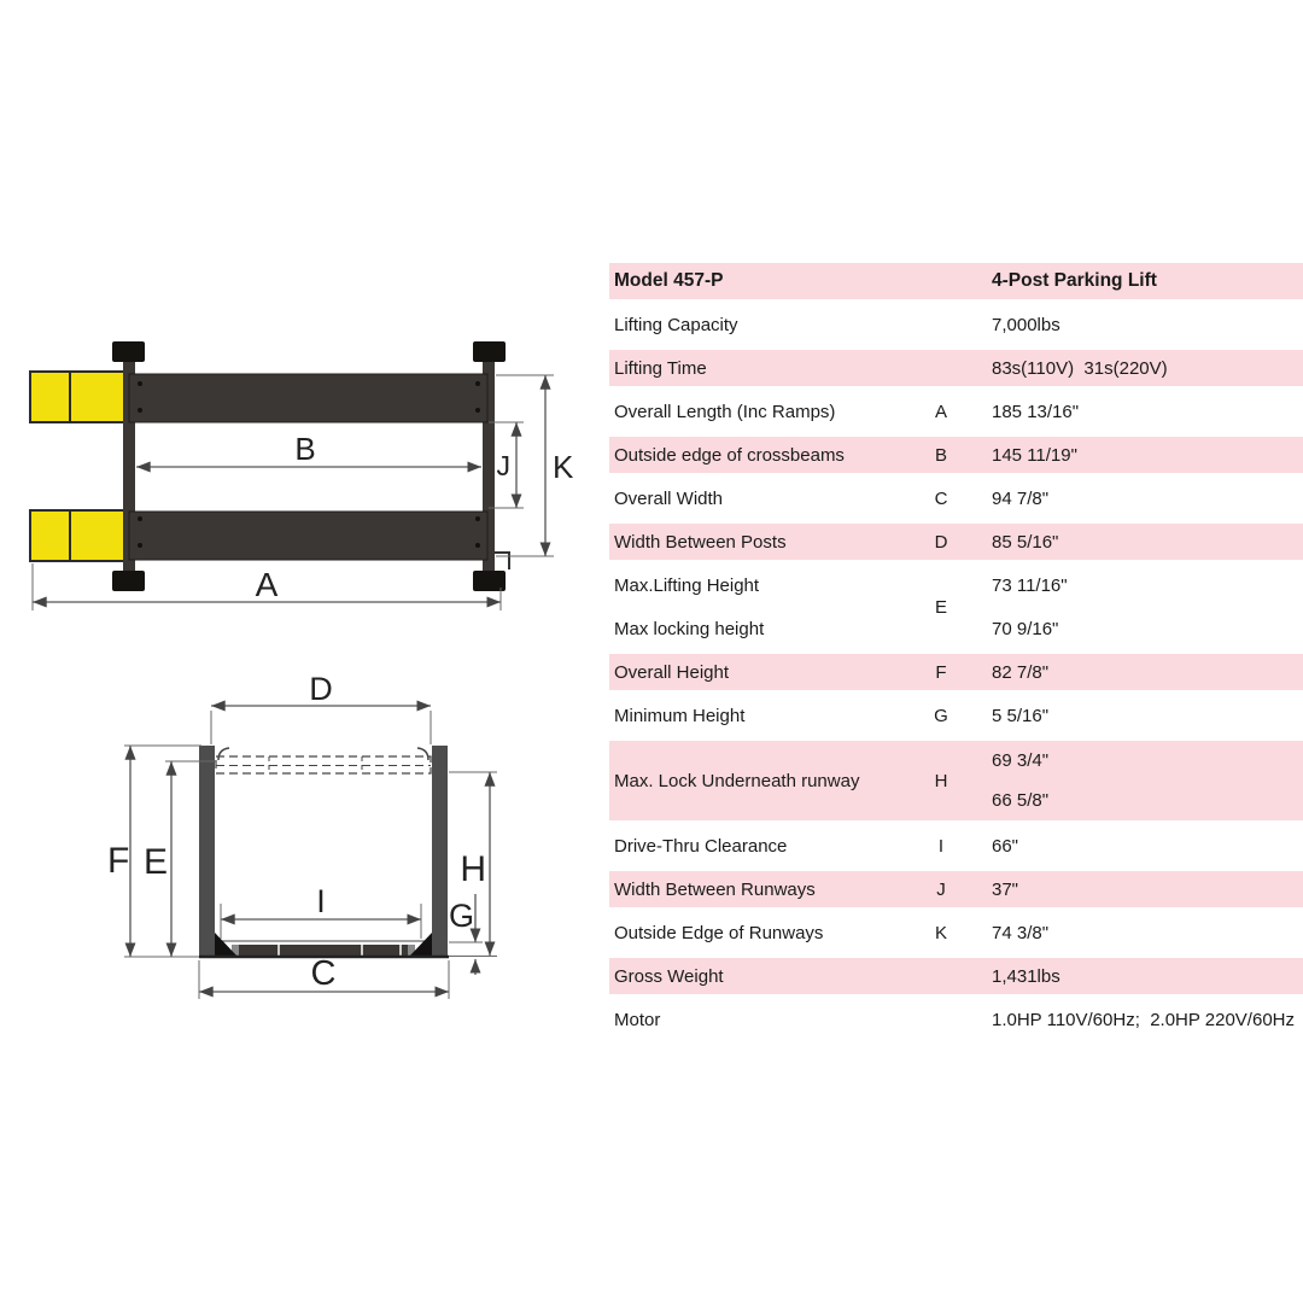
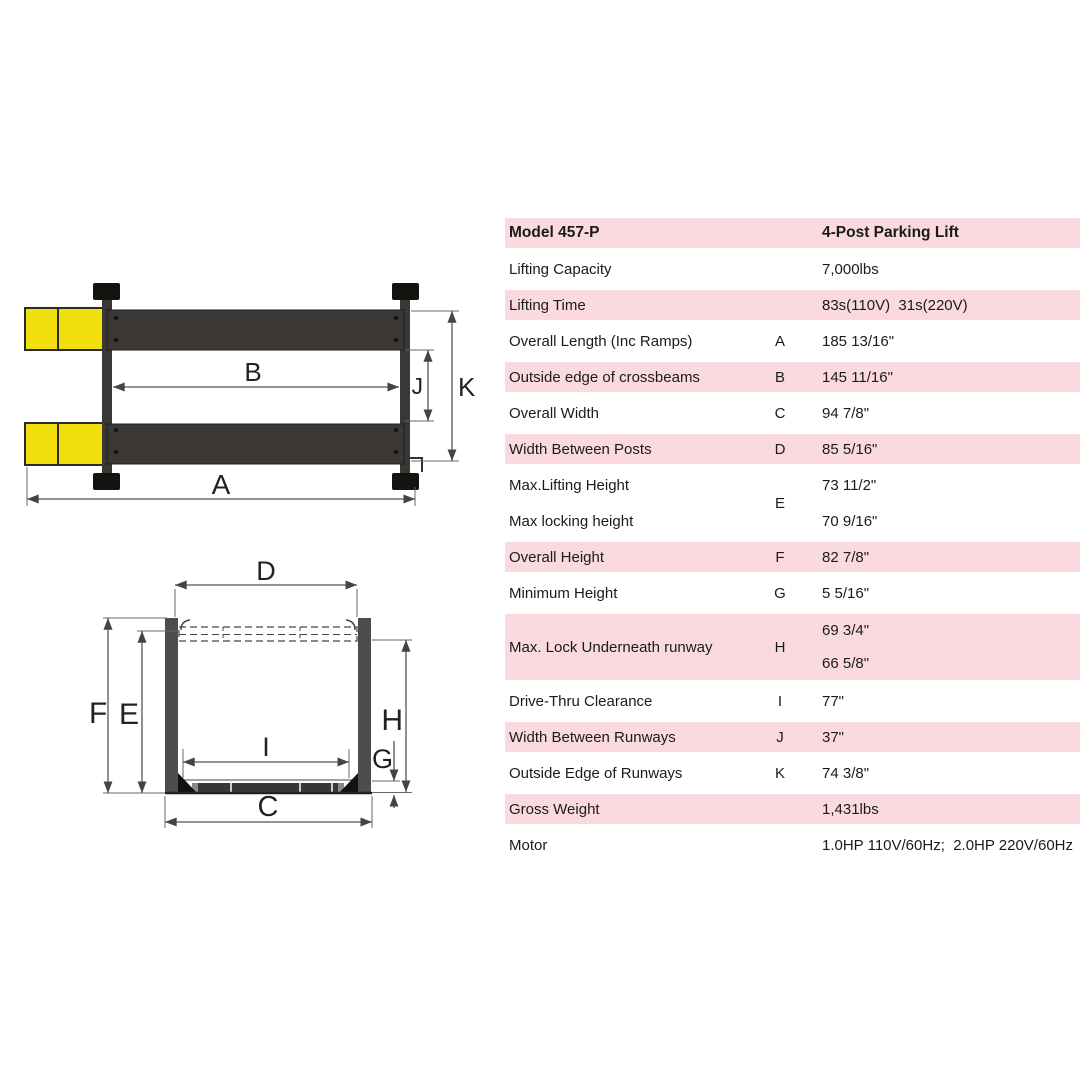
  B
  J
  K
  A
  D
  F
  E
  H
  G
  I
  C
  Model 457-P
  4-Post Parking Lift
  Lifting Capacity
  7,000lbs
  Lifting Time
  83s(110V) 31s(220V)
  Overall Length (Inc Ramps)
  A
  185 13/16"
  Outside edge of crossbeams
  B
- 145 11/19"
+ 145 11/16"
  Overall Width
  C
  94 7/8"
  Width Between Posts
  D
  85 5/16"
  Max.Lifting Height
  Max locking height
  E
- 73 11/16"
+ 73 11/2"
  70 9/16"
  Overall Height
  F
  82 7/8"
  Minimum Height
  G
  5 5/16"
  Max. Lock Underneath runway
  H
  69 3/4"
  66 5/8"
  Drive-Thru Clearance
  I
- 66"
+ 77"
  Width Between Runways
  J
  37"
  Outside Edge of Runways
  K
  74 3/8"
  Gross Weight
  1,431lbs
  Motor
  1.0HP 110V/60Hz; 2.0HP 220V/60Hz
